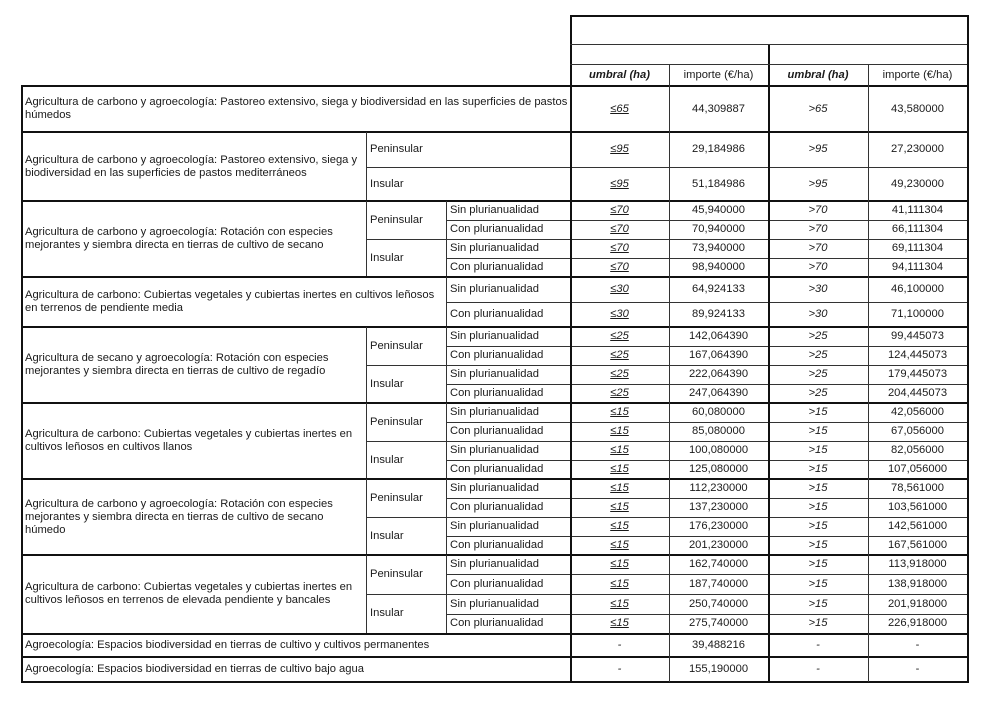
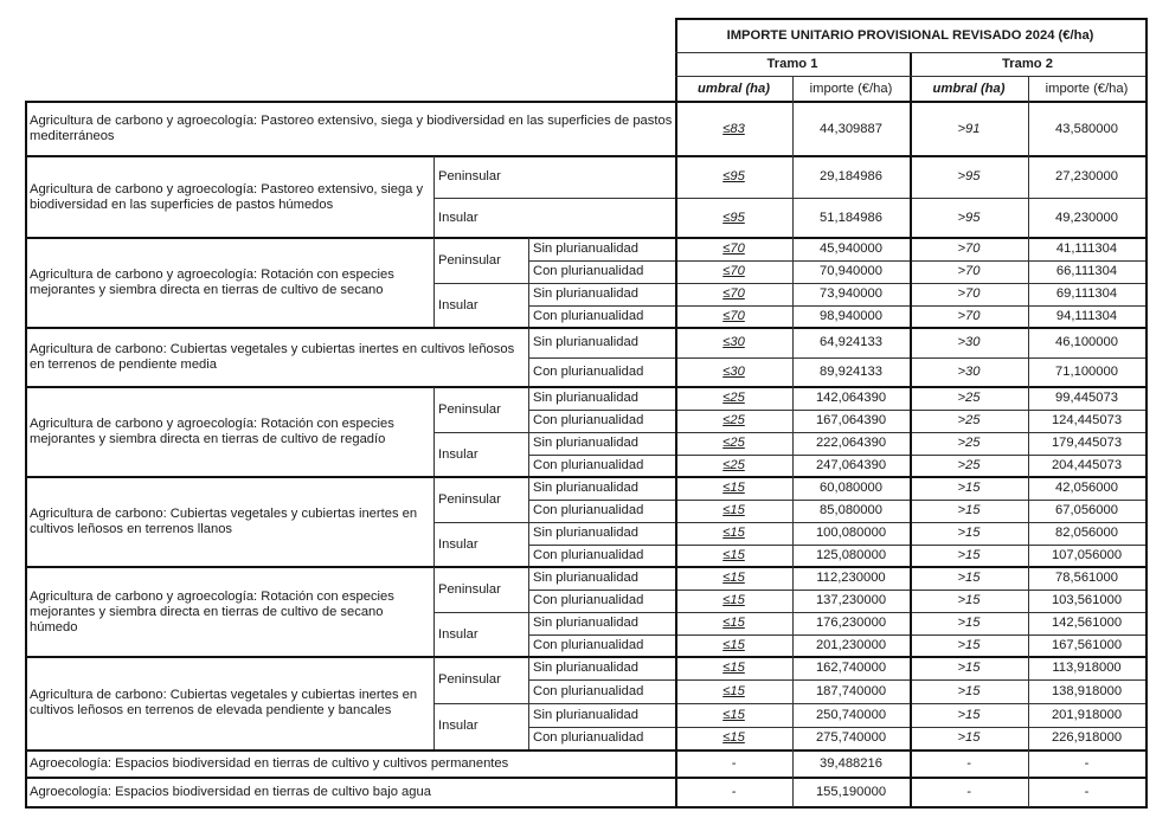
+ IMPORTE UNITARIO PROVISIONAL REVISADO 2024 (€/ha)
+ Tramo 1
+ Tramo 2
  umbral (ha)
  importe (€/ha)
  umbral (ha)
  importe (€/ha)
- Agricultura de carbono y agroecología: Pastoreo extensivo, siega y biodiversidad en las superficies de pastos húmedos
+ Agricultura de carbono y agroecología: Pastoreo extensivo, siega y biodiversidad en las superficies de pastos mediterráneos
- ≤65
+ ≤83
  44,309887
- >65
+ >91
  43,580000
- Agricultura de carbono y agroecología: Pastoreo extensivo, siega y biodiversidad en las superficies de pastos mediterráneos
+ Agricultura de carbono y agroecología: Pastoreo extensivo, siega y biodiversidad en las superficies de pastos húmedos
  Peninsular
  ≤95
  29,184986
  >95
  27,230000
  Insular
  ≤95
  51,184986
  >95
  49,230000
  Agricultura de carbono y agroecología: Rotación con especies mejorantes y siembra directa en tierras de cultivo de secano
  Peninsular
  Sin plurianualidad
  ≤70
  45,940000
  >70
  41,111304
  Con plurianualidad
  ≤70
  70,940000
  >70
  66,111304
  Insular
  Sin plurianualidad
  ≤70
  73,940000
  >70
  69,111304
  Con plurianualidad
  ≤70
  98,940000
  >70
  94,111304
  Agricultura de carbono: Cubiertas vegetales y cubiertas inertes en cultivos leñosos en terrenos de pendiente media
  Sin plurianualidad
  ≤30
  64,924133
  >30
  46,100000
  Con plurianualidad
  ≤30
  89,924133
  >30
  71,100000
- Agricultura de secano y agroecología: Rotación con especies mejorantes y siembra directa en tierras de cultivo de regadío
+ Agricultura de carbono y agroecología: Rotación con especies mejorantes y siembra directa en tierras de cultivo de regadío
  Peninsular
  Sin plurianualidad
  ≤25
  142,064390
  >25
  99,445073
  Con plurianualidad
  ≤25
  167,064390
  >25
  124,445073
  Insular
  Sin plurianualidad
  ≤25
  222,064390
  >25
  179,445073
  Con plurianualidad
  ≤25
  247,064390
  >25
  204,445073
- Agricultura de carbono: Cubiertas vegetales y cubiertas inertes en cultivos leñosos en cultivos llanos
+ Agricultura de carbono: Cubiertas vegetales y cubiertas inertes en cultivos leñosos en terrenos llanos
  Peninsular
  Sin plurianualidad
  ≤15
  60,080000
  >15
  42,056000
  Con plurianualidad
  ≤15
  85,080000
  >15
  67,056000
  Insular
  Sin plurianualidad
  ≤15
  100,080000
  >15
  82,056000
  Con plurianualidad
  ≤15
  125,080000
  >15
  107,056000
  Agricultura de carbono y agroecología: Rotación con especies mejorantes y siembra directa en tierras de cultivo de secano húmedo
  Peninsular
  Sin plurianualidad
  ≤15
  112,230000
  >15
  78,561000
  Con plurianualidad
  ≤15
  137,230000
  >15
  103,561000
  Insular
  Sin plurianualidad
  ≤15
  176,230000
  >15
  142,561000
  Con plurianualidad
  ≤15
  201,230000
  >15
  167,561000
  Agricultura de carbono: Cubiertas vegetales y cubiertas inertes en cultivos leñosos en terrenos de elevada pendiente y bancales
  Peninsular
  Sin plurianualidad
  ≤15
  162,740000
  >15
  113,918000
  Con plurianualidad
  ≤15
  187,740000
  >15
  138,918000
  Insular
  Sin plurianualidad
  ≤15
  250,740000
  >15
  201,918000
  Con plurianualidad
  ≤15
  275,740000
  >15
  226,918000
  Agroecología: Espacios biodiversidad en tierras de cultivo y cultivos permanentes
  -
  39,488216
  -
  -
  Agroecología: Espacios biodiversidad en tierras de cultivo bajo agua
  -
  155,190000
  -
  -
